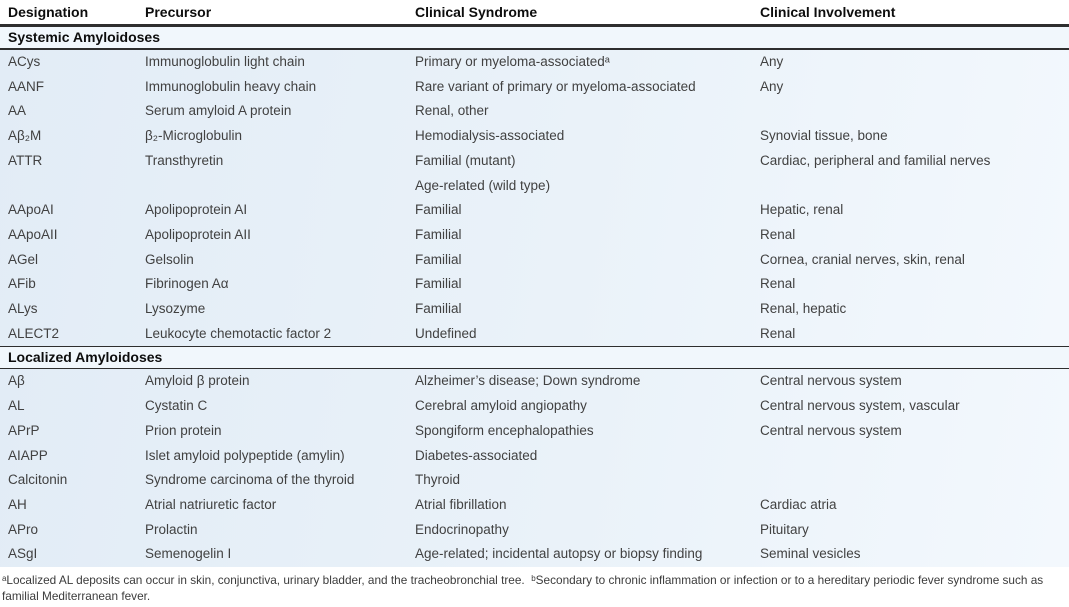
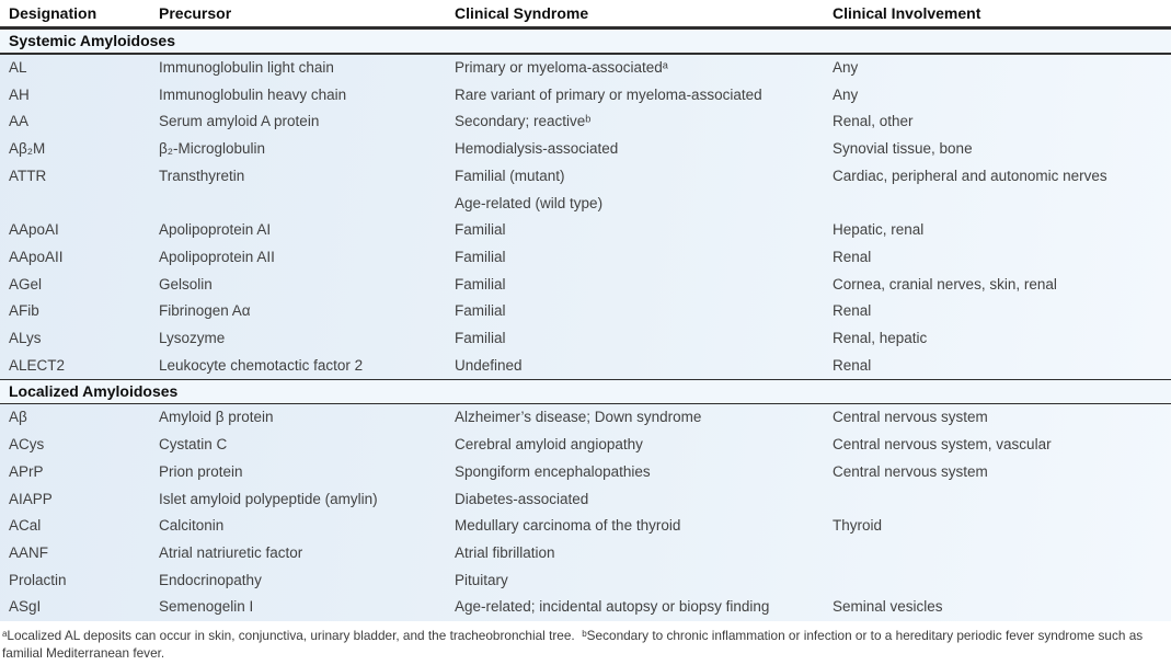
  Designation
  Precursor
  Clinical Syndrome
  Clinical Involvement
  Systemic Amyloidoses
- ACys
+ AL
  Immunoglobulin light chain
  Primary or myeloma-associatedᵃ
  Any
- AANF
+ AH
  Immunoglobulin heavy chain
  Rare variant of primary or myeloma-associated
  Any
  AA
  Serum amyloid A protein
+ Secondary; reactiveᵇ
  Renal, other
  Aβ₂M
  β₂-Microglobulin
  Hemodialysis-associated
  Synovial tissue, bone
  ATTR
  Transthyretin
  Familial (mutant)
  Age-related (wild type)
- Cardiac, peripheral and familial nerves
+ Cardiac, peripheral and autonomic nerves
  AApoAI
  Apolipoprotein AI
  Familial
  Hepatic, renal
  AApoAII
  Apolipoprotein AII
  Familial
  Renal
  AGel
  Gelsolin
  Familial
  Cornea, cranial nerves, skin, renal
  AFib
  Fibrinogen Aα
  Familial
  Renal
  ALys
  Lysozyme
  Familial
  Renal, hepatic
  ALECT2
  Leukocyte chemotactic factor 2
  Undefined
  Renal
  Localized Amyloidoses
  Aβ
  Amyloid β protein
  Alzheimer’s disease; Down syndrome
  Central nervous system
- AL
+ ACys
  Cystatin C
  Cerebral amyloid angiopathy
  Central nervous system, vascular
  APrP
  Prion protein
  Spongiform encephalopathies
  Central nervous system
  AIAPP
  Islet amyloid polypeptide (amylin)
  Diabetes-associated
+ ACal
  Calcitonin
- Syndrome carcinoma of the thyroid
+ Medullary carcinoma of the thyroid
  Thyroid
- AH
+ AANF
  Atrial natriuretic factor
  Atrial fibrillation
- Cardiac atria
- APro
  Prolactin
  Endocrinopathy
  Pituitary
  ASgI
  Semenogelin I
  Age-related; incidental autopsy or biopsy finding
  Seminal vesicles
  ᵃLocalized AL deposits can occur in skin, conjunctiva, urinary bladder, and the tracheobronchial tree. ᵇSecondary to chronic inflammation or infection or to a hereditary periodic fever syndrome such as familial Mediterranean fever.
